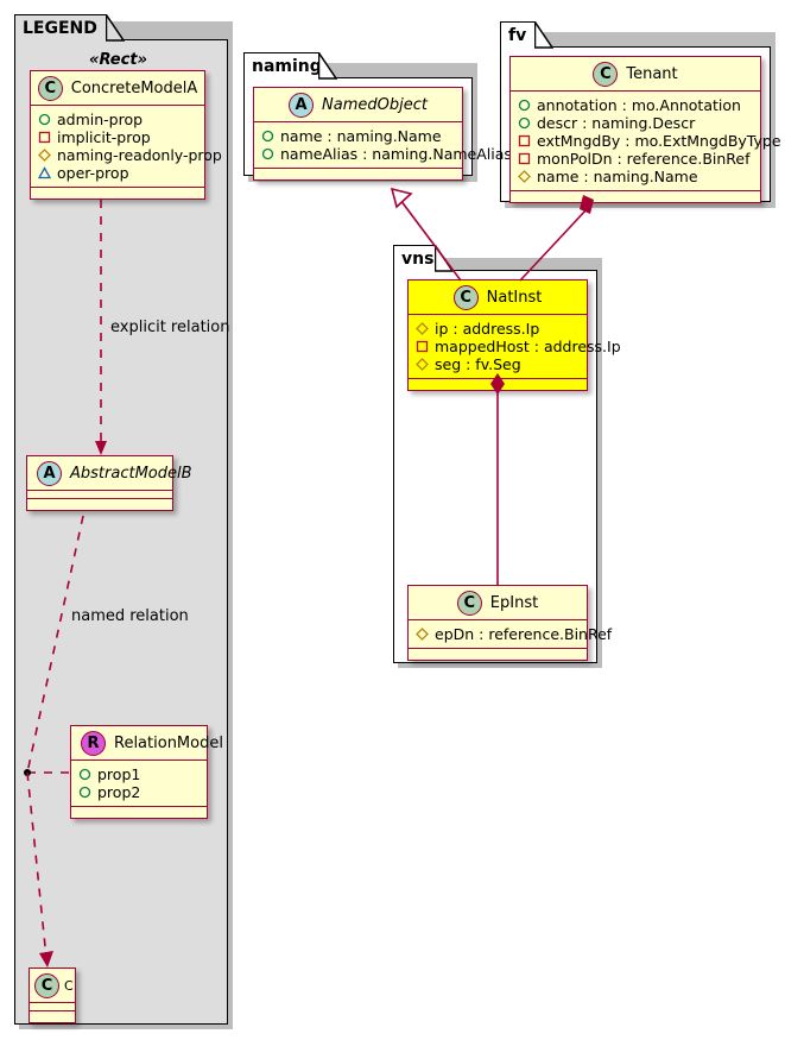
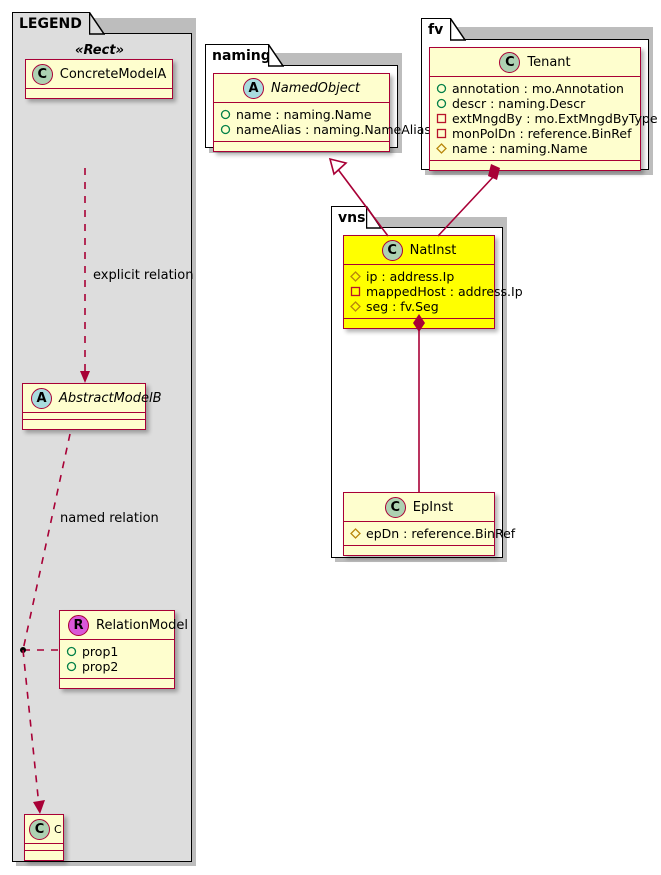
  LEGEND
  «Rect»
  C
  ConcreteModelA
- admin-prop
- implicit-prop
- naming-readonly-prop
- oper-prop
  explicit relation
  A
  AbstractModelB
  named relation
  R
  RelationModel
  prop1
  prop2
  C
  C
  naming
  A
  NamedObject
  name : naming.Name
  nameAlias : naming.NameAlias
  fv
  C
  Tenant
  annotation : mo.Annotation
  descr : naming.Descr
  extMngdBy : mo.ExtMngdByType
  monPolDn : reference.BinRef
  name : naming.Name
  vns
  C
  NatInst
  ip : address.Ip
  mappedHost : address.Ip
  seg : fv.Seg
  C
  EpInst
  epDn : reference.BinRef
